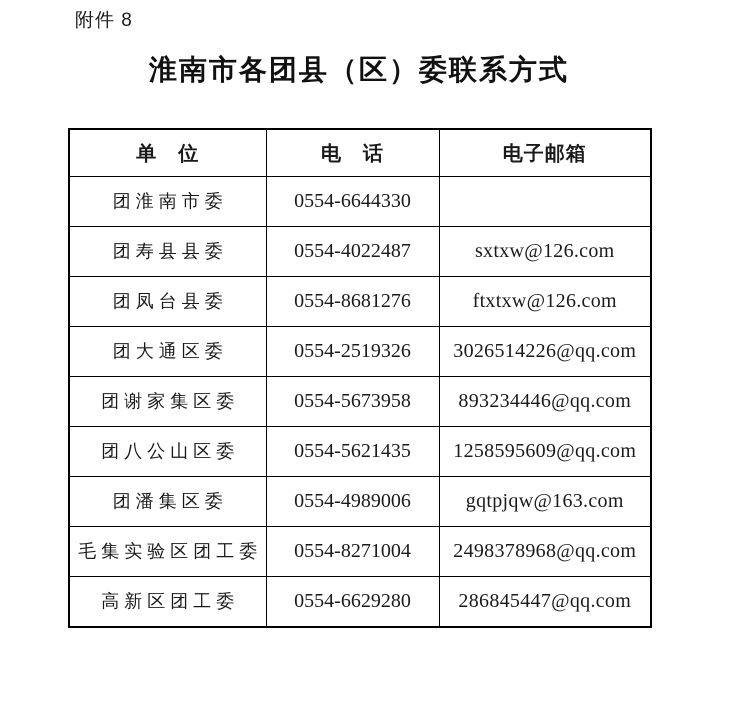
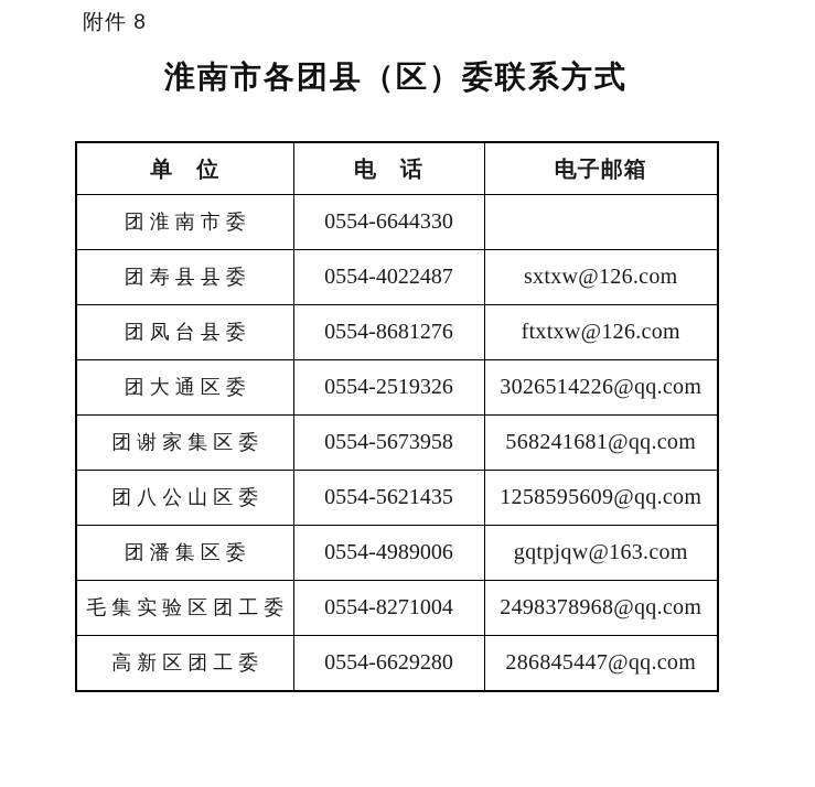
  附件 8
  淮南市各团县（区）委联系方式
  单 位	电 话	电子邮箱
  团淮南市委	0554-6644330
  团寿县县委	0554-4022487	sxtxw@126.com
  团凤台县委	0554-8681276	ftxtxw@126.com
  团大通区委	0554-2519326	3026514226@qq.com
- 团谢家集区委	0554-5673958	893234446@qq.com
+ 团谢家集区委	0554-5673958	568241681@qq.com
  团八公山区委	0554-5621435	1258595609@qq.com
  团潘集区委	0554-4989006	gqtpjqw@163.com
  毛集实验区团工委	0554-8271004	2498378968@qq.com
  高新区团工委	0554-6629280	286845447@qq.com
